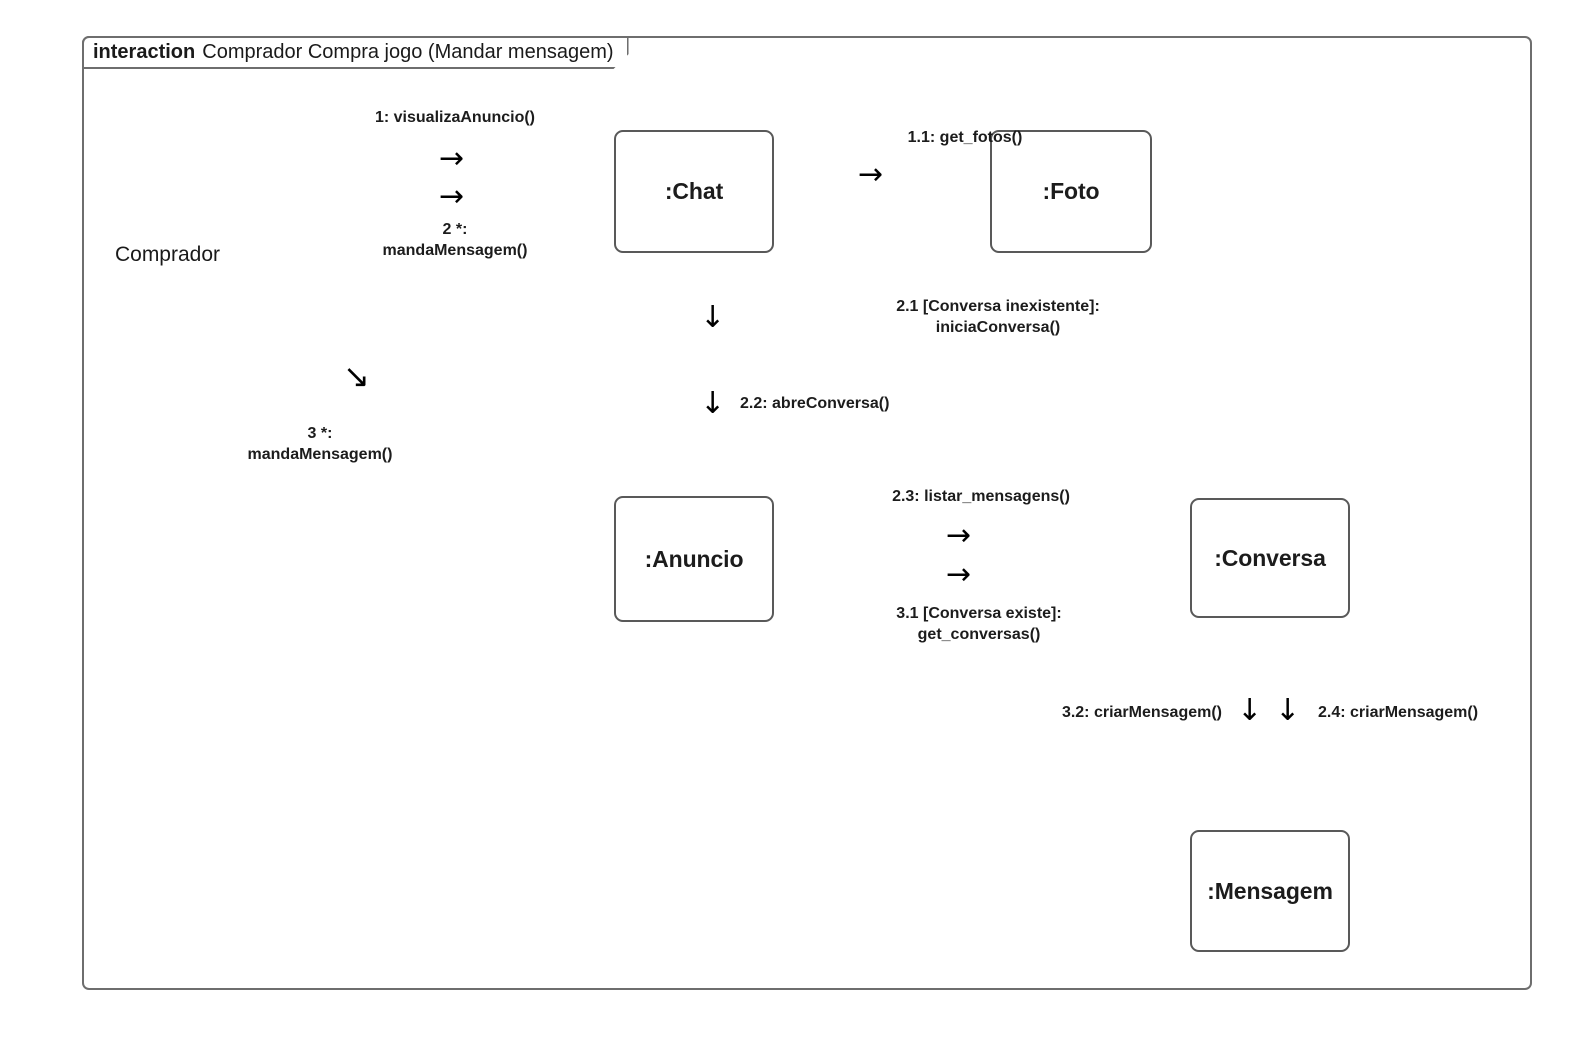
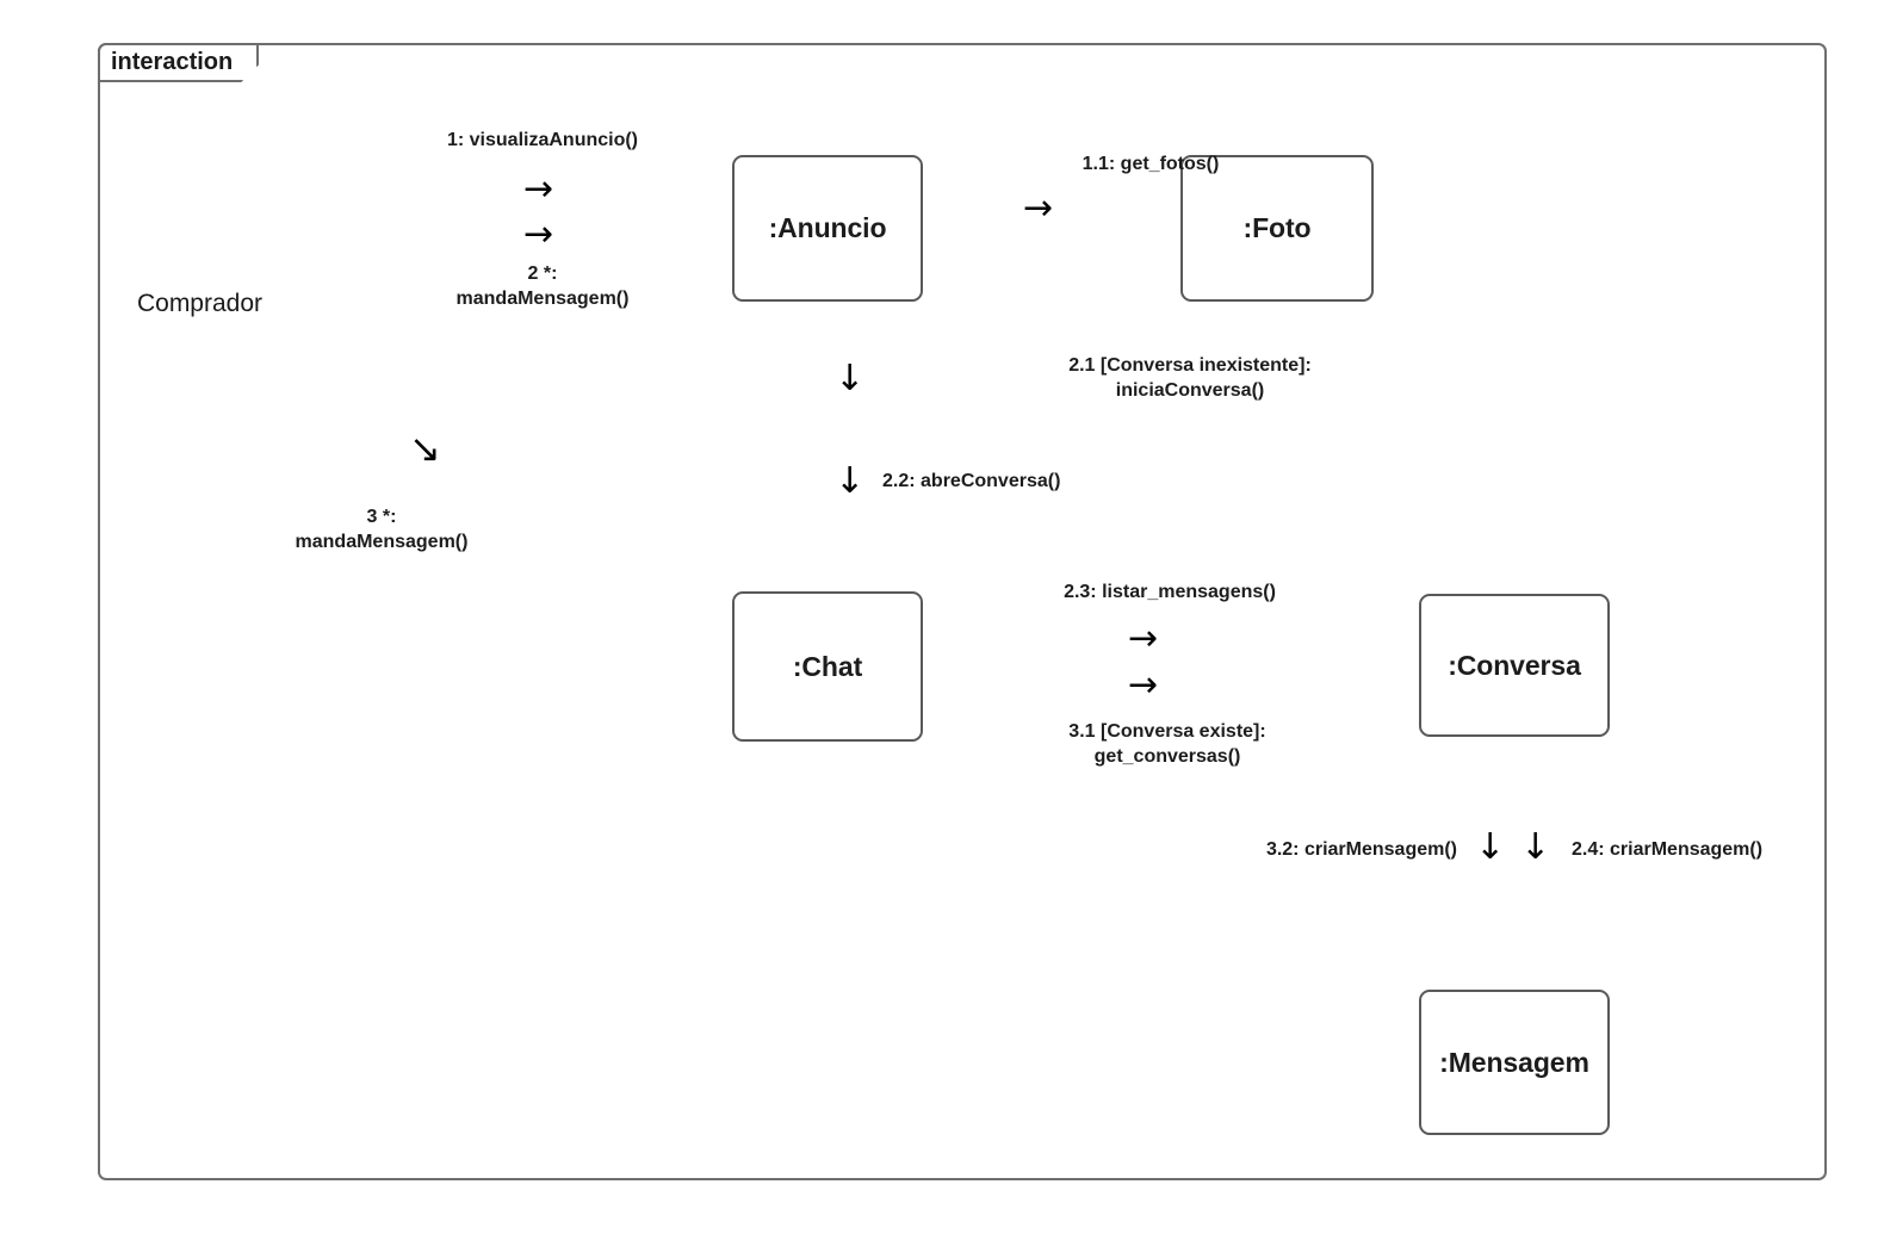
  interaction
- Comprador Compra jogo (Mandar mensagem)
  Comprador
- :Chat
+ :Anuncio
  :Foto
- :Anuncio
+ :Chat
  :Conversa
  :Mensagem
  1: visualizaAnuncio()
  2 *:
  mandaMensagem()
  1.1: get_fotos()
  2.1 [Conversa inexistente]:
  iniciaConversa()
  2.2: abreConversa()
  3 *:
  mandaMensagem()
  2.3: listar_mensagens()
  3.1 [Conversa existe]:
  get_conversas()
  3.2: criarMensagem()
  2.4: criarMensagem()
  →
  →
  →
  ↓
  ↓
  ↘
  →
  →
  ↓
  ↓
